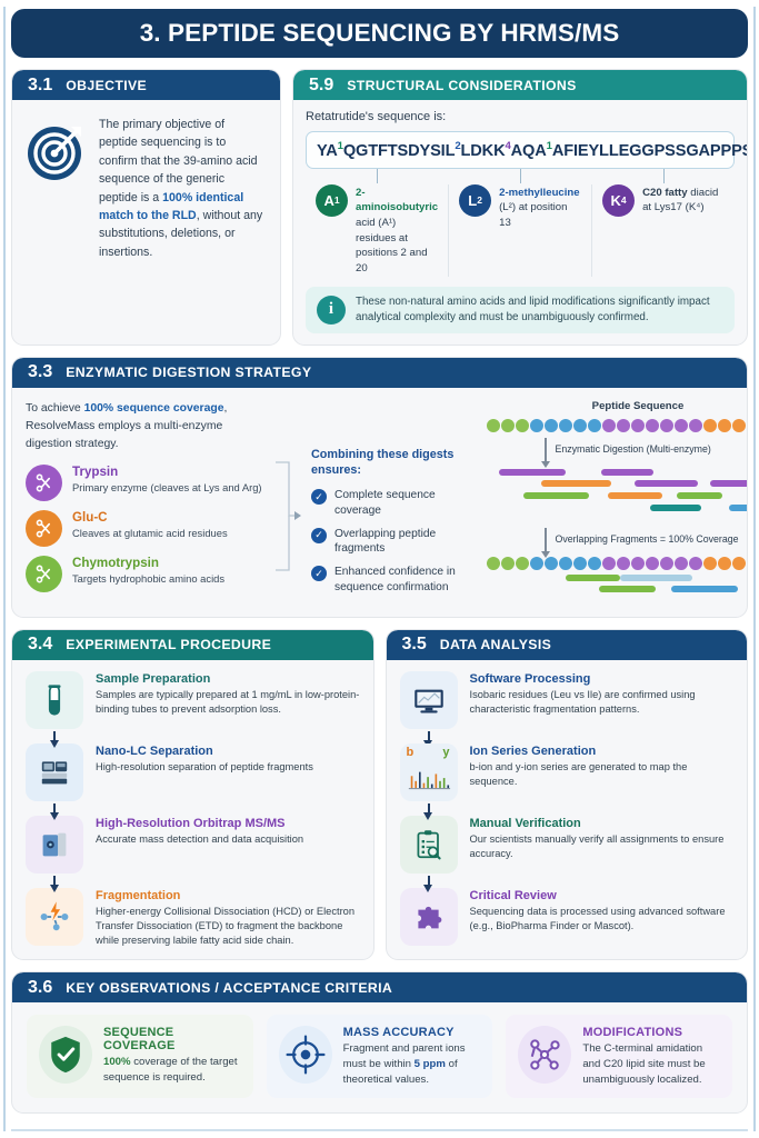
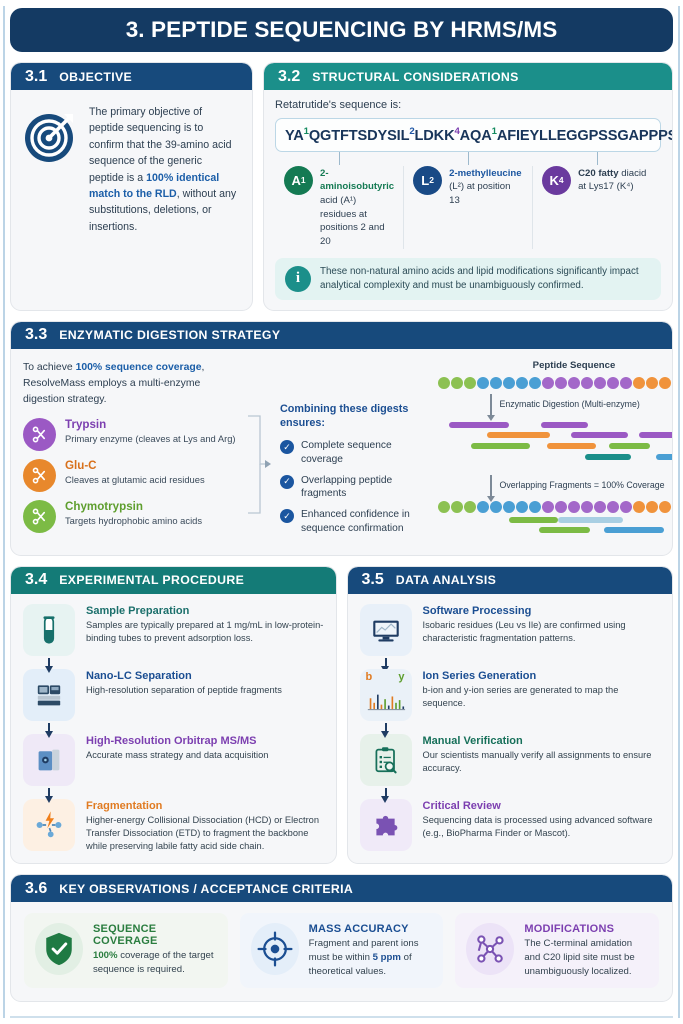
  3. PEPTIDE SEQUENCING BY HRMS/MS
  3.1
  OBJECTIVE
  The primary objective of peptide sequencing is to confirm that the 39-amino acid sequence of the generic peptide is a 100% identical match to the RLD, without any substitutions, deletions, or insertions.
- 5.9
+ 3.2
  STRUCTURAL CONSIDERATIONS
  Retatrutide's sequence is:
  YA1QGTFTSDYSIL2LDKK4AQA1AFIEYLLEGGPSSGAPPP
  A
  1
  2-aminoisobutyric acid (A¹) residues at positions 2 and 20
  L
  2
  2-methylleucine (L²) at position 13
  K
  4
  C20 fatty diacid at Lys17 (K⁴)
  i
  These non-natural amino acids and lipid modifications significantly impact analytical complexity and must be unambiguously confirmed.
  3.3
  ENZYMATIC DIGESTION STRATEGY
  To achieve 100% sequence coverage, ResolveMass employs a multi-enzyme digestion strategy.
  Trypsin
  Primary enzyme (cleaves at Lys and Arg)
  Glu-C
  Cleaves at glutamic acid residues
  Chymotrypsin
  Targets hydrophobic amino acids
  Combining these digests ensures:
  ✓
  Complete sequence coverage
  ✓
  Overlapping peptide fragments
  ✓
  Enhanced confidence in sequence confirmation
  Peptide Sequence
  Enzymatic Digestion (Multi-enzyme)
  Overlapping Fragments = 100% Coverage
  3.4
  EXPERIMENTAL PROCEDURE
  Sample Preparation
  Samples are typically prepared at 1 mg/mL in low-protein-binding tubes to prevent adsorption loss.
  Nano-LC Separation
  High-resolution separation of peptide fragments
  High-Resolution Orbitrap MS/MS
- Accurate mass detection and data acquisition
+ Accurate mass strategy and data acquisition
  Fragmentation
  Higher-energy Collisional Dissociation (HCD) or Electron Transfer Dissociation (ETD) to fragment the backbone while preserving labile fatty acid side chain.
  3.5
  DATA ANALYSIS
  Software Processing
  Isobaric residues (Leu vs Ile) are confirmed using characteristic fragmentation patterns.
  b
  y
  Ion Series Generation
  b-ion and y-ion series are generated to map the sequence.
  Manual Verification
  Our scientists manually verify all assignments to ensure accuracy.
  Critical Review
  Sequencing data is processed using advanced software (e.g., BioPharma Finder or Mascot).
  3.6
  KEY OBSERVATIONS / ACCEPTANCE CRITERIA
  SEQUENCE COVERAGE
  100% coverage of the target sequence is required.
  MASS ACCURACY
  Fragment and parent ions must be within 5 ppm of theoretical values.
  MODIFICATIONS
  The C-terminal amidation and C20 lipid site must be unambiguously localized.
